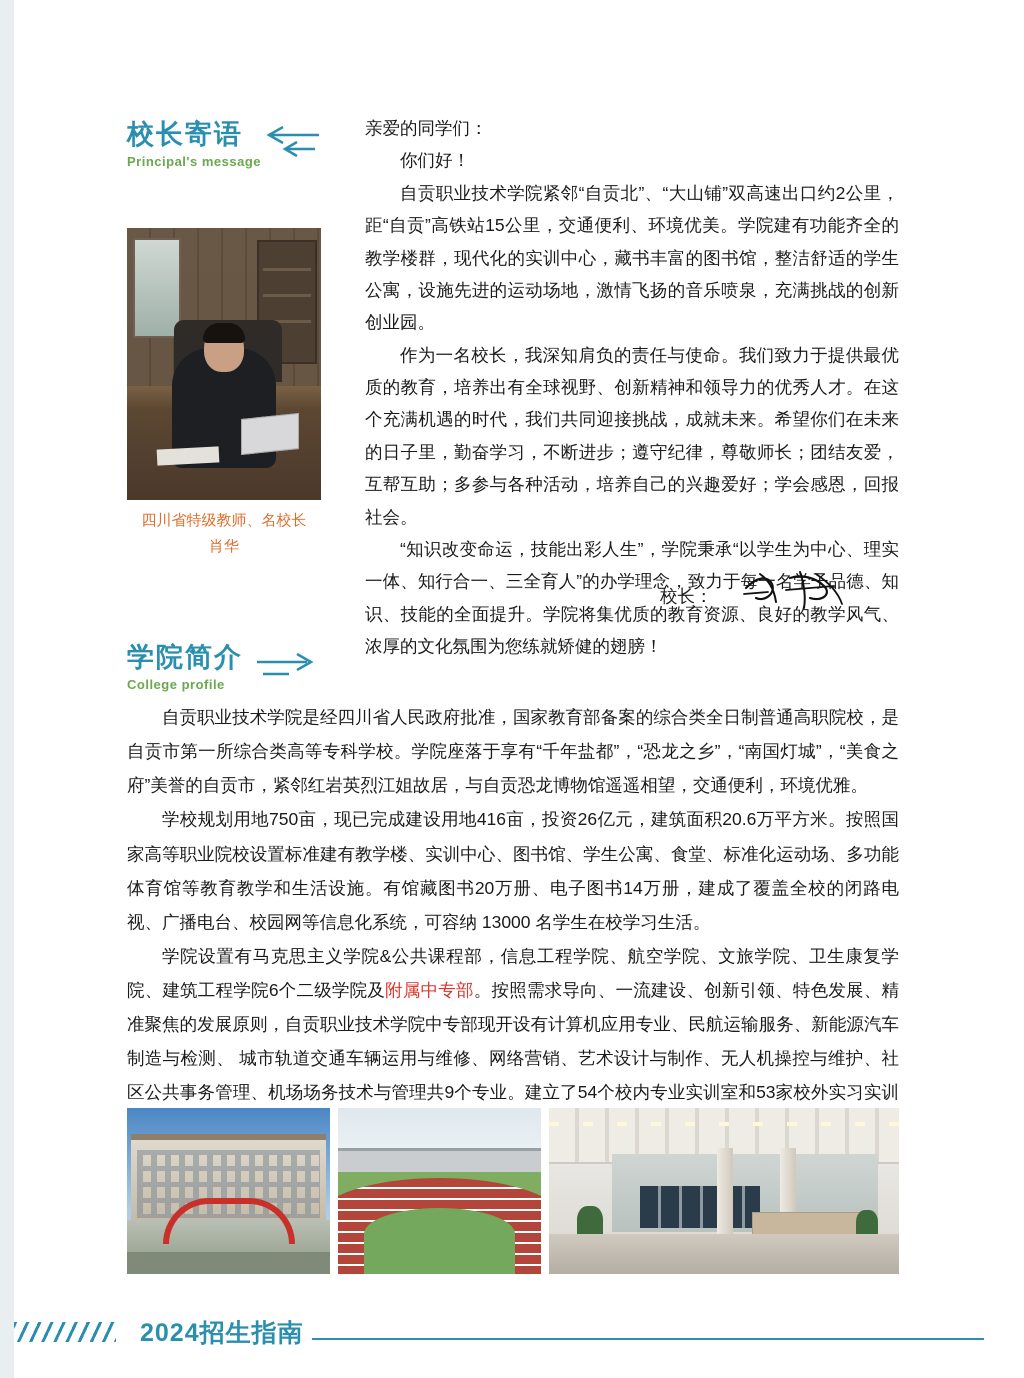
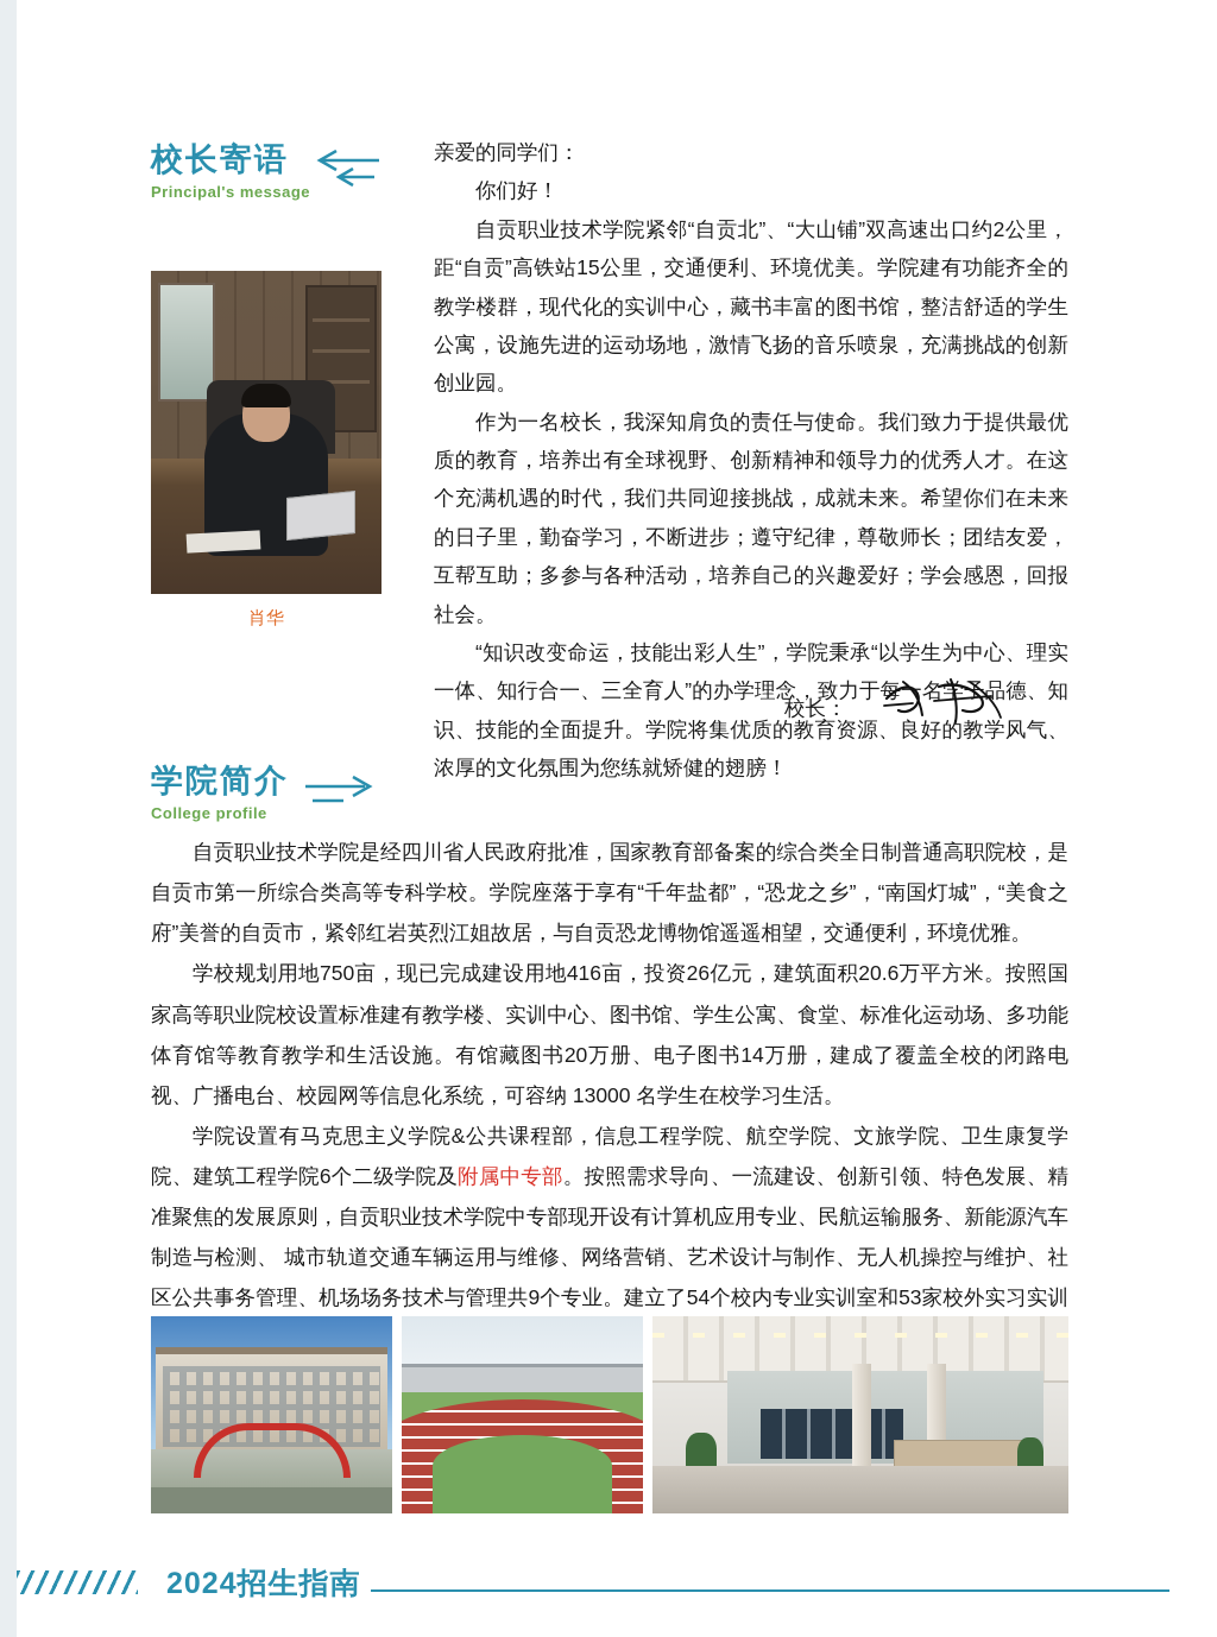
  校长寄语
  Principal's message
- 四川省特级教师、名校长
  肖华
  亲爱的同学们：
  你们好！
  自贡职业技术学院紧邻“自贡北”、“大山铺”双高速出口约2公里，距“自贡”高铁站15公里，交通便利、环境优美。学院建有功能齐全的教学楼群，现代化的实训中心，藏书丰富的图书馆，整洁舒适的学生公寓，设施先进的运动场地，激情飞扬的音乐喷泉，充满挑战的创新创业园。
  作为一名校长，我深知肩负的责任与使命。我们致力于提供最优质的教育，培养出有全球视野、创新精神和领导力的优秀人才。在这个充满机遇的时代，我们共同迎接挑战，成就未来。希望你们在未来的日子里，勤奋学习，不断进步；遵守纪律，尊敬师长；团结友爱，互帮互助；多参与各种活动，培养自己的兴趣爱好；学会感恩，回报社会。
  “知识改变命运，技能出彩人生”，学院秉承“以学生为中心、理实一体、知行合一、三全育人”的办学理念，致力于每名品德、知识、技能的全面提升。学院将集优质的教育资源、良好的教学风气、浓厚的文化氛围为您练就矫健的翅膀！
  校长：
  学院简介
  College profile
  自贡职业技术学院是经四川省人民政府批准，国家教育部备案的综合类全日制普通高职院校，是自贡市第一所综合类高等专科学校。学院座落于享有“千年盐都”，“恐龙之乡”，“南国灯城”，“美食之府”美誉的自贡市，紧邻红岩英烈江姐故居，与自贡恐龙博物馆遥遥相望，交通便利，环境优雅。
  学校规划用地750亩，现已完成建设用地416亩，投资26亿元，建筑面积20.6万平方米。按照国家高等职业院校设置标准建有教学楼、实训中心、图书馆、学生公寓、食堂、标准化运动场、多功能体育馆等教育教学和生活设施。有馆藏图书20万册、电子图书14万册，建成了覆盖全校的闭路电视、广播电台、校园网等信息化系统，可容纳 13000 名学生在校学习生活。
  学院设置有马克思主义学院&公共课程部，信息工程学院、航空学院、文旅学院、卫生康复学院、建筑工程学院6个二级学院及附属中专部。按照需求导向、一流建设、创新引领、特色发展、精准聚焦的发展原则，自贡职业技术学院中专部现开设有计算机应用专业、民航运输服务、新能源汽车制造与检测、 城市轨道交通车辆运用与维修、网络营销、艺术设计与制作、无人机操控与维护、社区公共事务管理、机场场务技术与管理共9个专业。建立了54个校内专业实训室和53家校外实习实训
  2024招生指南
